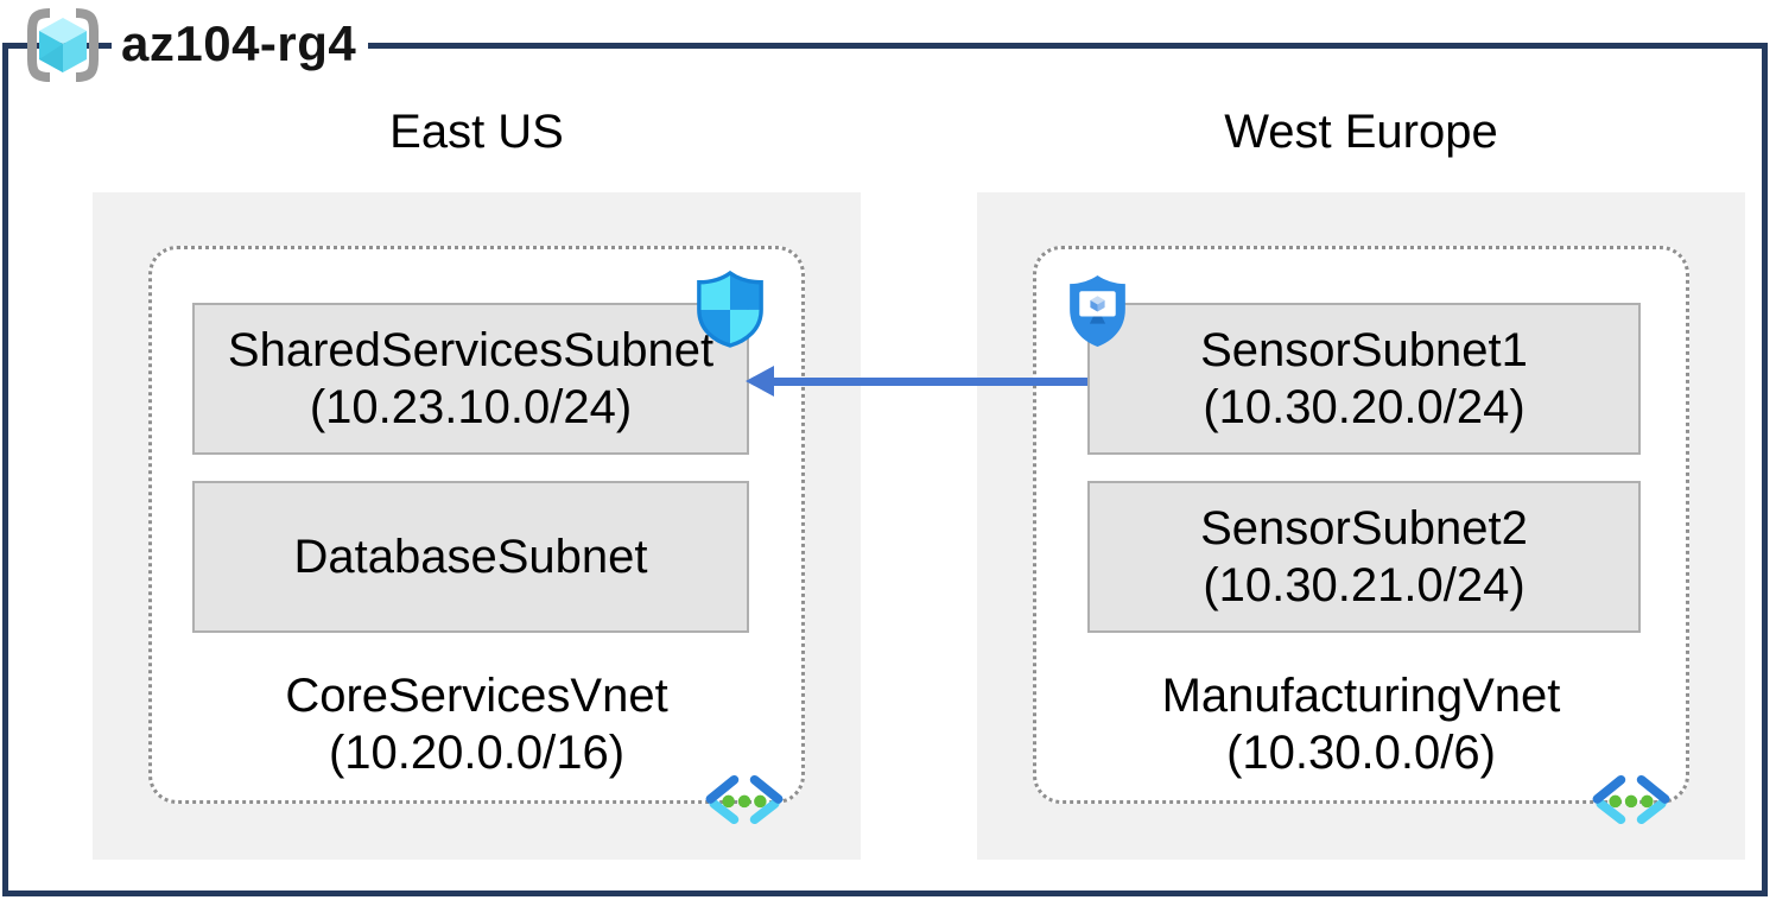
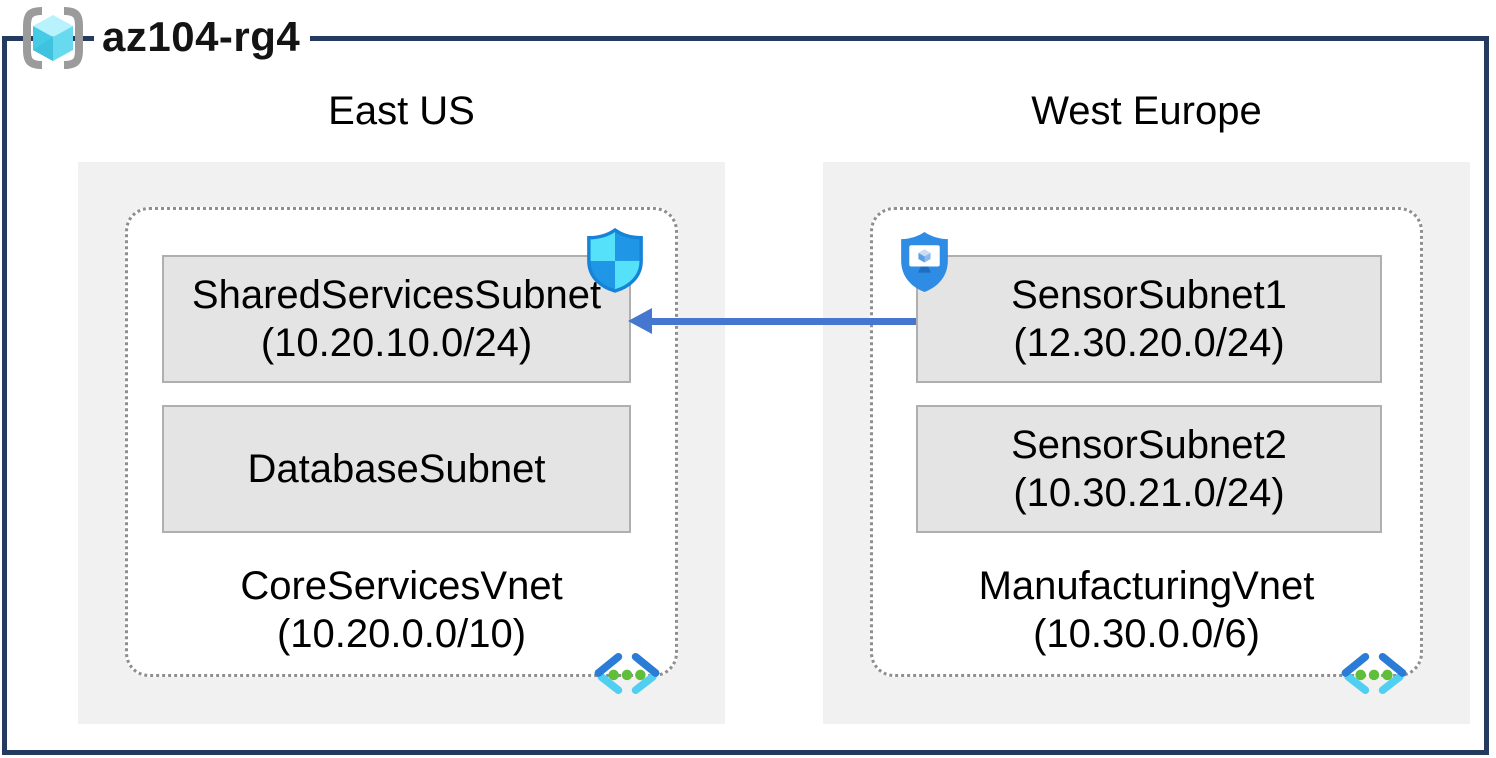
  az104-rg4
  East US
  West Europe
  SharedServicesSubnet
- (10.23.10.0/24)
+ (10.20.10.0/24)
  DatabaseSubnet
  SensorSubnet1
- (10.30.20.0/24)
+ (12.30.20.0/24)
  SensorSubnet2
  (10.30.21.0/24)
  CoreServicesVnet
- (10.20.0.0/16)
+ (10.20.0.0/10)
  ManufacturingVnet
  (10.30.0.0/6)
